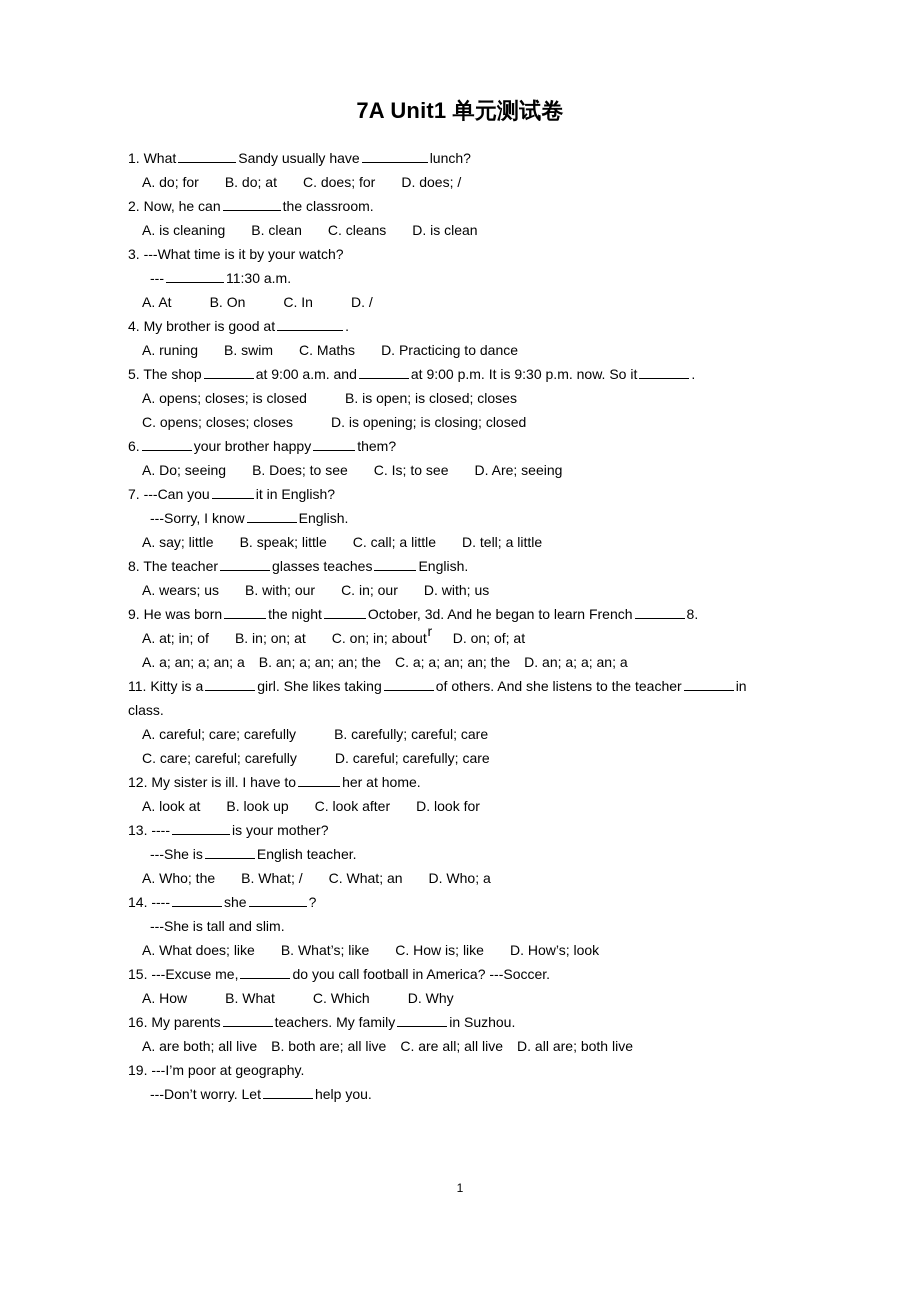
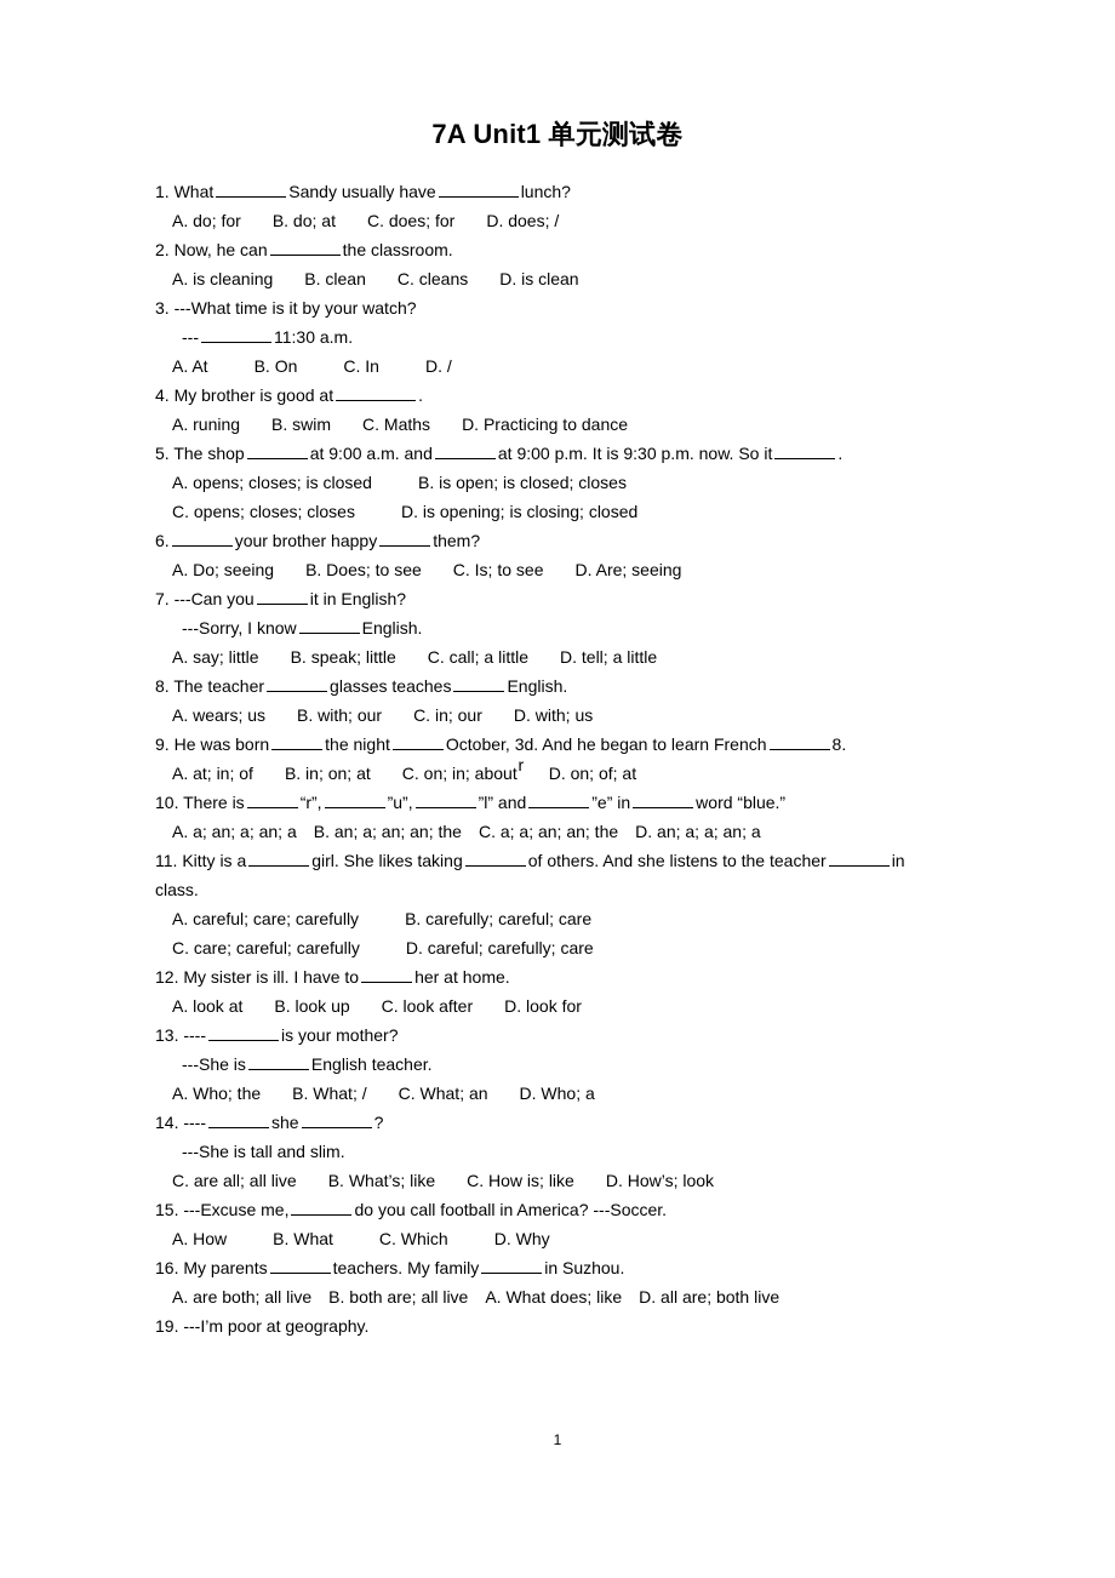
  7A Unit1 单元测试卷
  1. What Sandy usually have lunch?
  A. do; for B. do; at C. does; for D. does; /
  2. Now, he can the classroom.
  A. is cleaning B. clean C. cleans D. is clean
  3. ---What time is it by your watch?
  --- 11:30 a.m.
  A. At B. On C. In D. /
  4. My brother is good at .
  A. runing B. swim C. Maths D. Practicing to dance
  5. The shop at 9:00 a.m. and at 9:00 p.m. It is 9:30 p.m. now. So it .
  A. opens; closes; is closed B. is open; is closed; closes
  C. opens; closes; closes D. is opening; is closing; closed
  6. your brother happy them?
  A. Do; seeing B. Does; to see C. Is; to see D. Are; seeing
  7. ---Can you it in English?
  ---Sorry, I know English.
  A. say; little B. speak; little C. call; a little D. tell; a little
  8. The teacher glasses teaches English.
  A. wears; us B. with; our C. in; our D. with; us
  9. He was born the night October, 3
  r
  d. And he began to learn French 8.
  A. at; in; of B. in; on; at C. on; in; about D. on; of; at
+ 10. There is “r”, ”u”, ”l” and ”e” in word “blue.”
  A. a; an; a; an; a B. an; a; an; an; the C. a; a; an; an; the D. an; a; a; an; a
  11. Kitty is a girl. She likes taking of others. And she listens to the teacher in class.
  A. careful; care; carefully B. carefully; careful; care
  C. care; careful; carefully D. careful; carefully; care
  12. My sister is ill. I have to her at home.
  A. look at B. look up C. look after D. look for
  13. ---- is your mother?
  ---She is English teacher.
  A. Who; the B. What; / C. What; an D. Who; a
  14. ---- she ?
  ---She is tall and slim.
- A. What does; like B. What’s; like C. How is; like D. How’s; look
+ C. are all; all live B. What’s; like C. How is; like D. How’s; look
  15. ---Excuse me, do you call football in America? ---Soccer.
  A. How B. What C. Which D. Why
  16. My parents teachers. My family in Suzhou.
- A. are both; all live B. both are; all live C. are all; all live D. all are; both live
+ A. are both; all live B. both are; all live A. What does; like D. all are; both live
  19. ---I’m poor at geography.
- ---Don’t worry. Let help you.
  1
